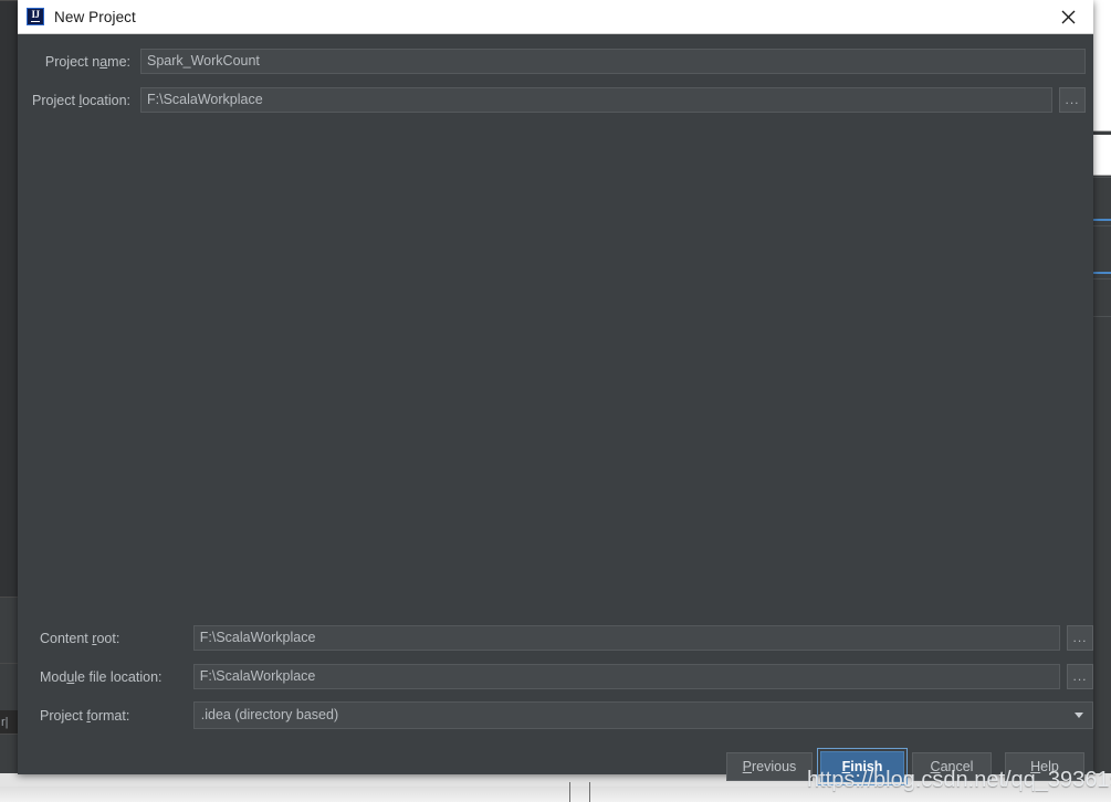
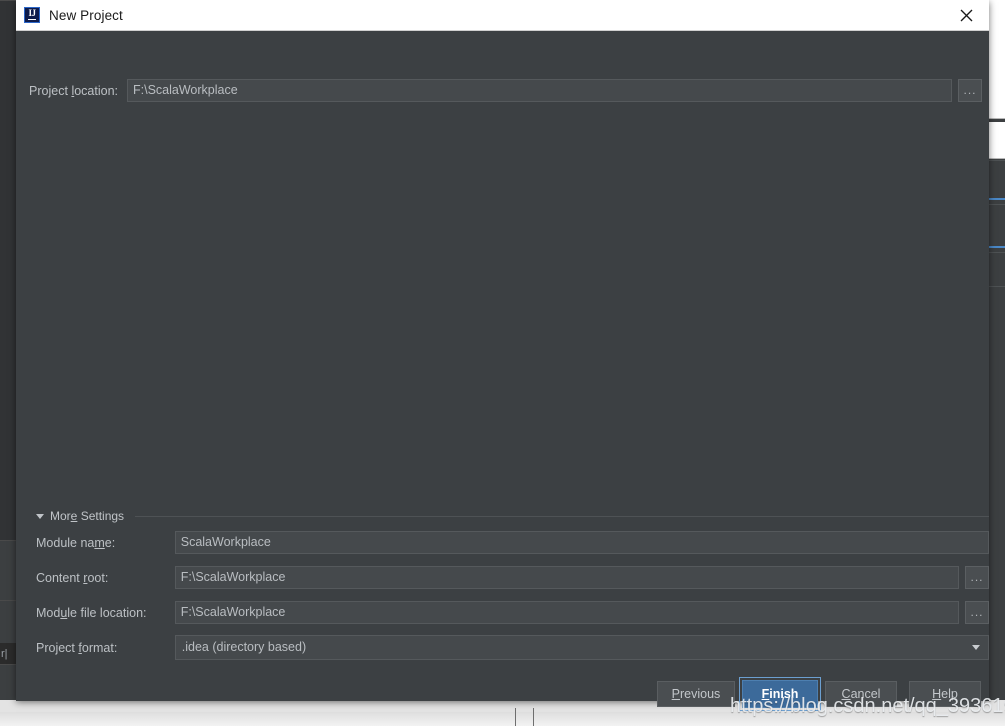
  r|
  IJ
  New Project
- Project name:
- Spark_WorkCount
  Project location:
  F:\ScalaWorkplace
  ...
+ More Settings
+ Module name:
+ ScalaWorkplace
  Content root:
  F:\ScalaWorkplace
  ...
  Module file location:
  F:\ScalaWorkplace
  ...
  Project format:
  .idea (directory based)
  Previous
  Finish
  Cancel
  Help
  https://blog.csdn.net/qq_39361
